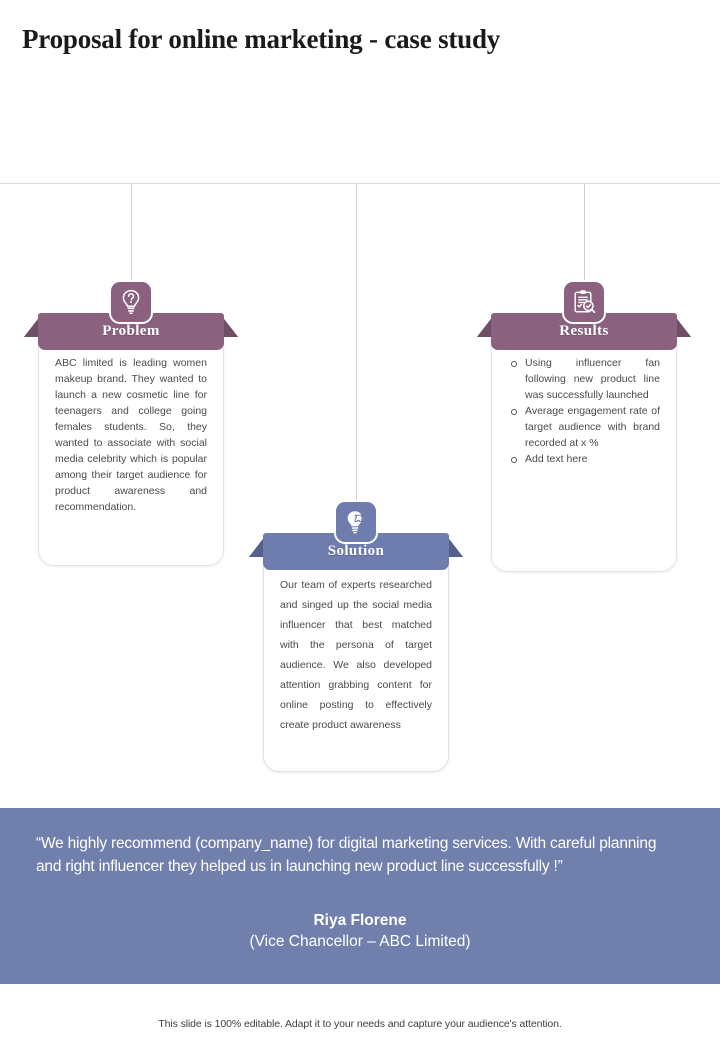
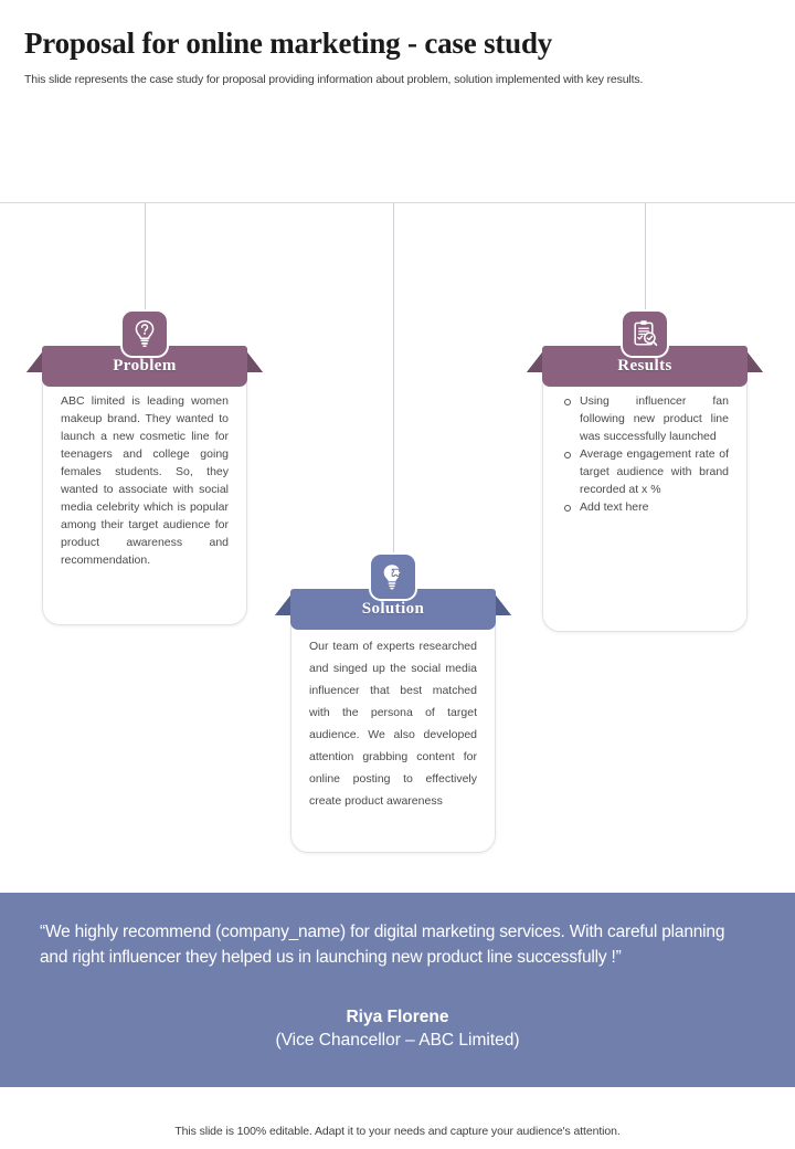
  Proposal for online marketing - case study
+ This slide represents the case study for proposal providing information about problem, solution implemented with key results.
  Problem
  ABC limited is leading women makeup brand. They wanted to launch a new cosmetic line for teenagers and college going females students. So, they wanted to associate with social media celebrity which is popular among their target audience for product awareness and recommendation.
  Solution
  Our team of experts researched and singed up the social media influencer that best matched with the persona of target audience. We also developed attention grabbing content for online posting to effectively create product awareness
  Results
  Using influencer fan following new product line was successfully launched
  Average engagement rate of target audience with brand recorded at x %
  Add text here
  “We highly recommend (company_name) for digital marketing services. With careful planning and right influencer they helped us in launching new product line successfully !”
  Riya Florene
  (Vice Chancellor – ABC Limited)
  This slide is 100% editable. Adapt it to your needs and capture your audience's attention.
